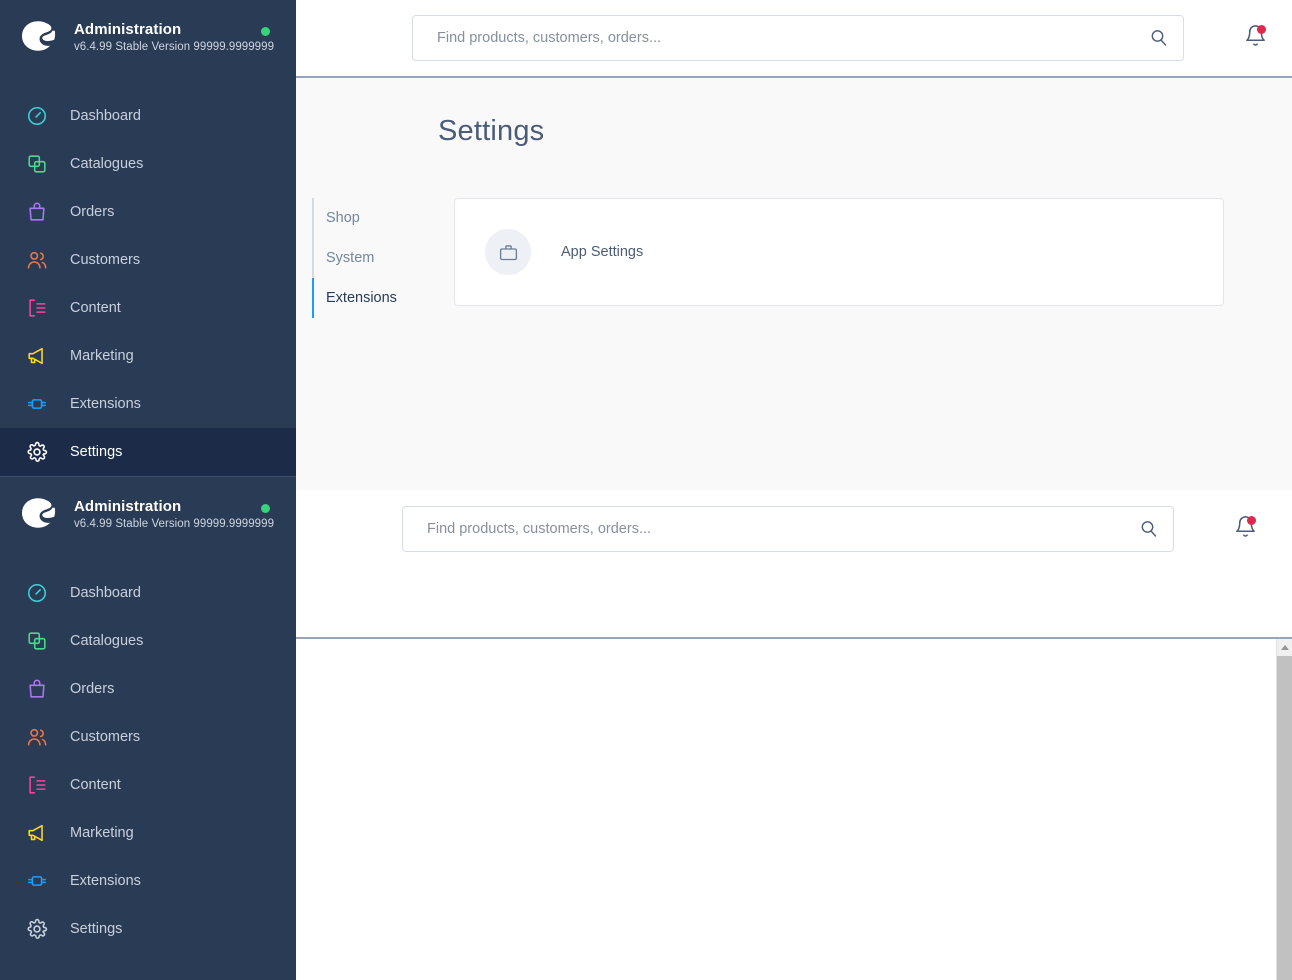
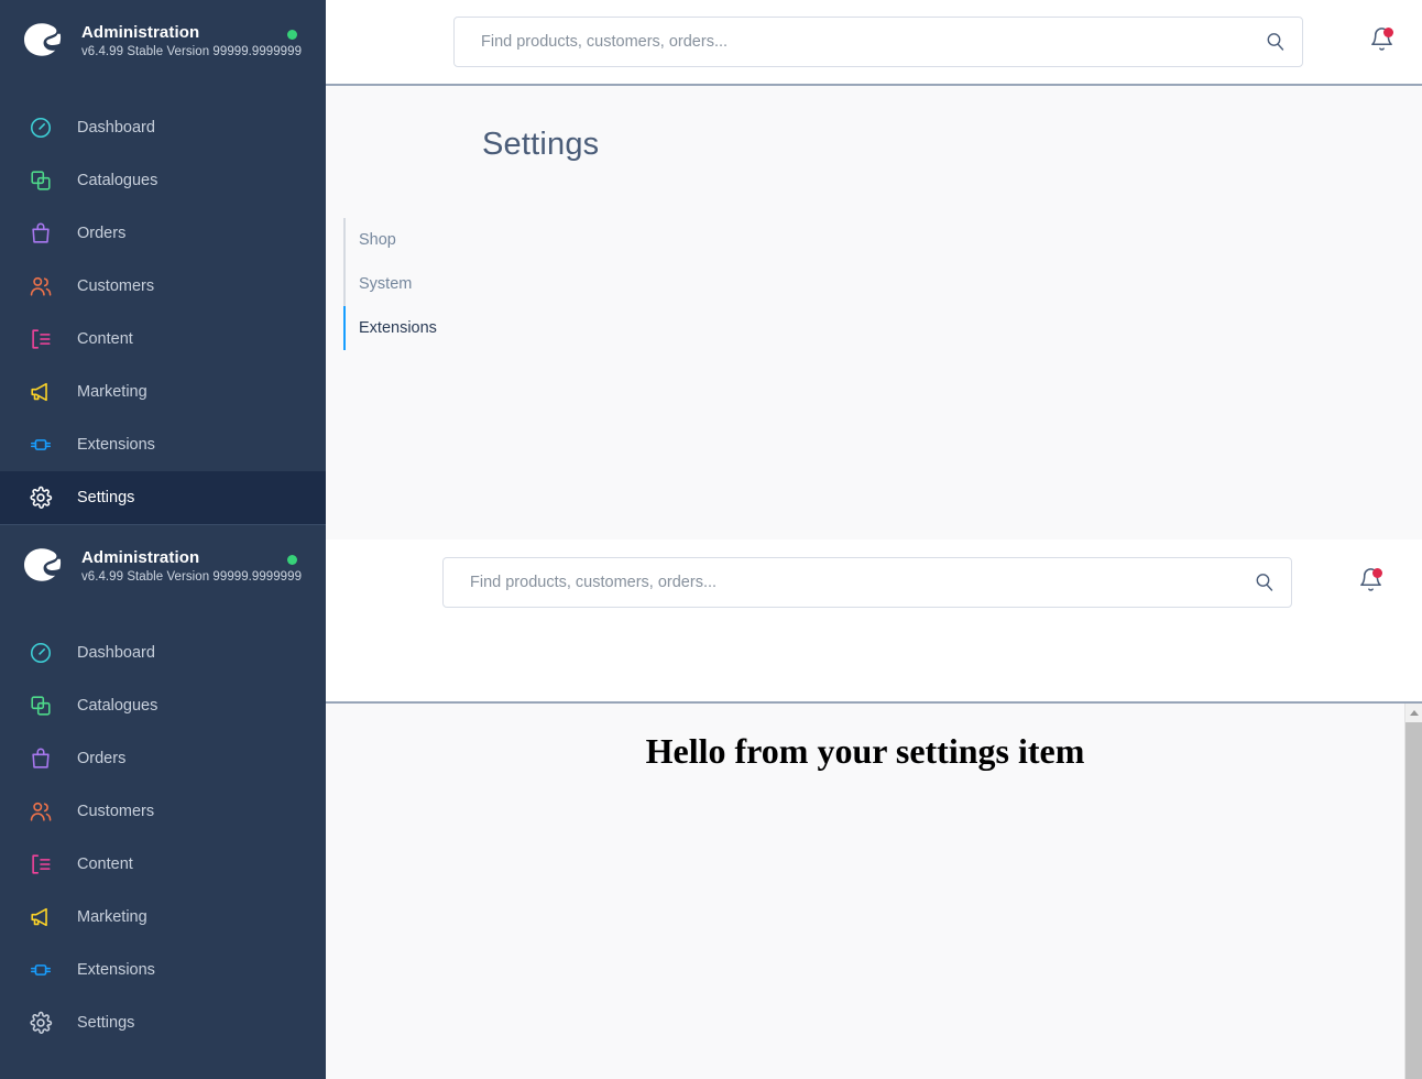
  Administration
  v6.4.99 Stable Version 99999.9999999
  Dashboard
  Catalogues
  Orders
  Customers
  Content
  Marketing
  Extensions
  Settings
  Administration
  v6.4.99 Stable Version 99999.9999999
  Dashboard
  Catalogues
  Orders
  Customers
  Content
  Marketing
  Extensions
  Settings
  Find products, customers, orders...
  Settings
  Shop
  System
  Extensions
- App Settings
  Find products, customers, orders...
+ Hello from your settings item
